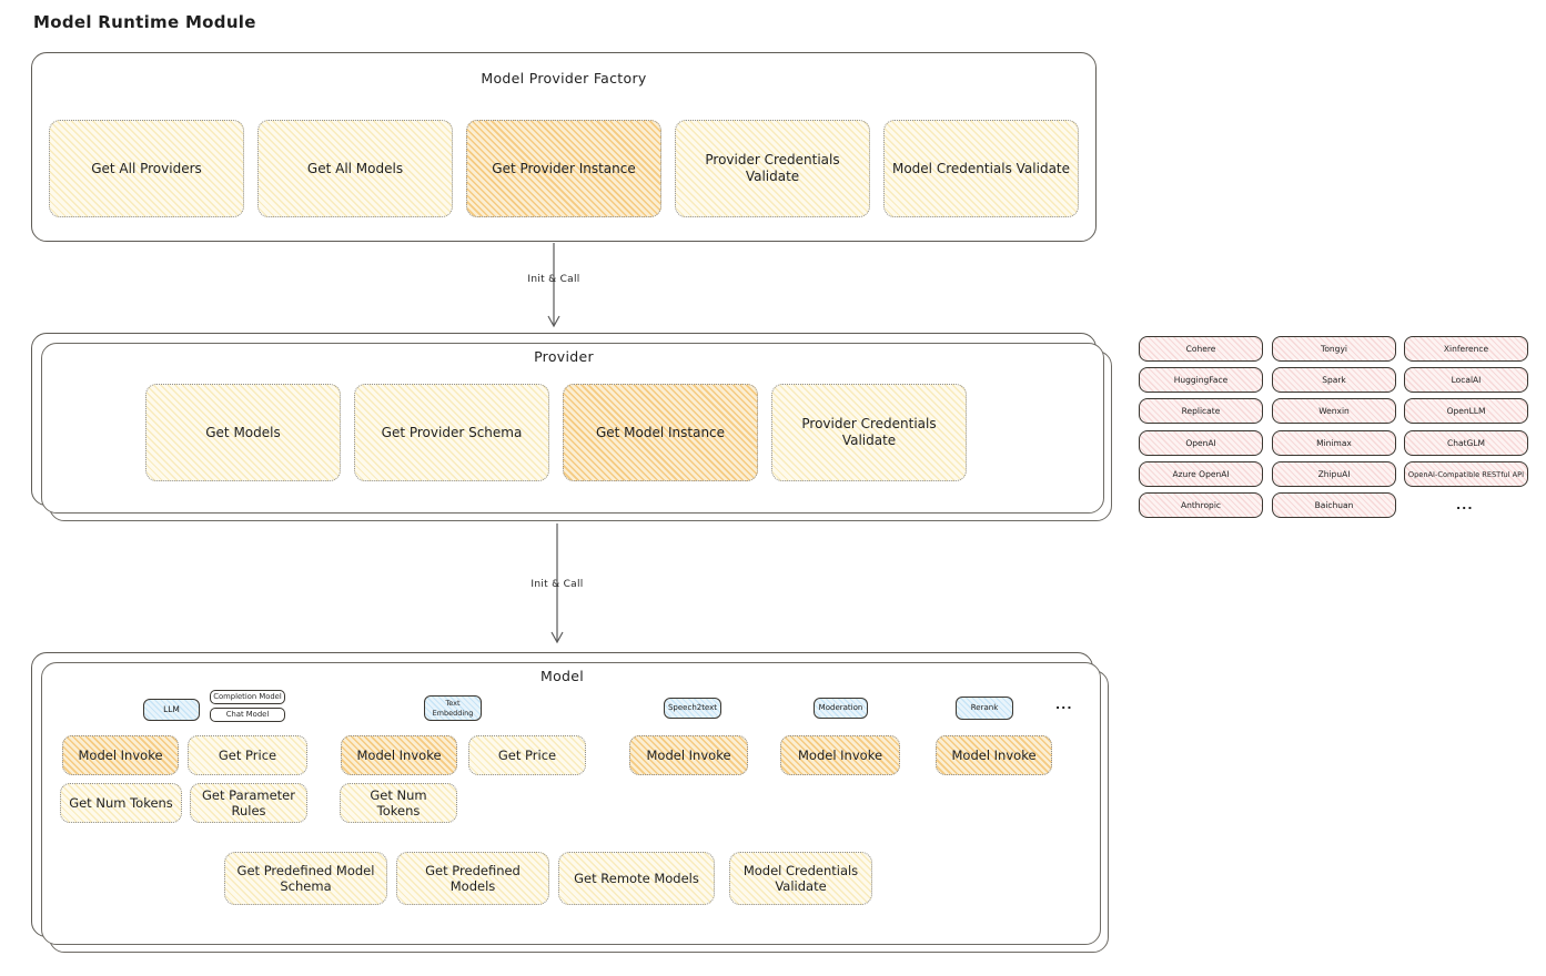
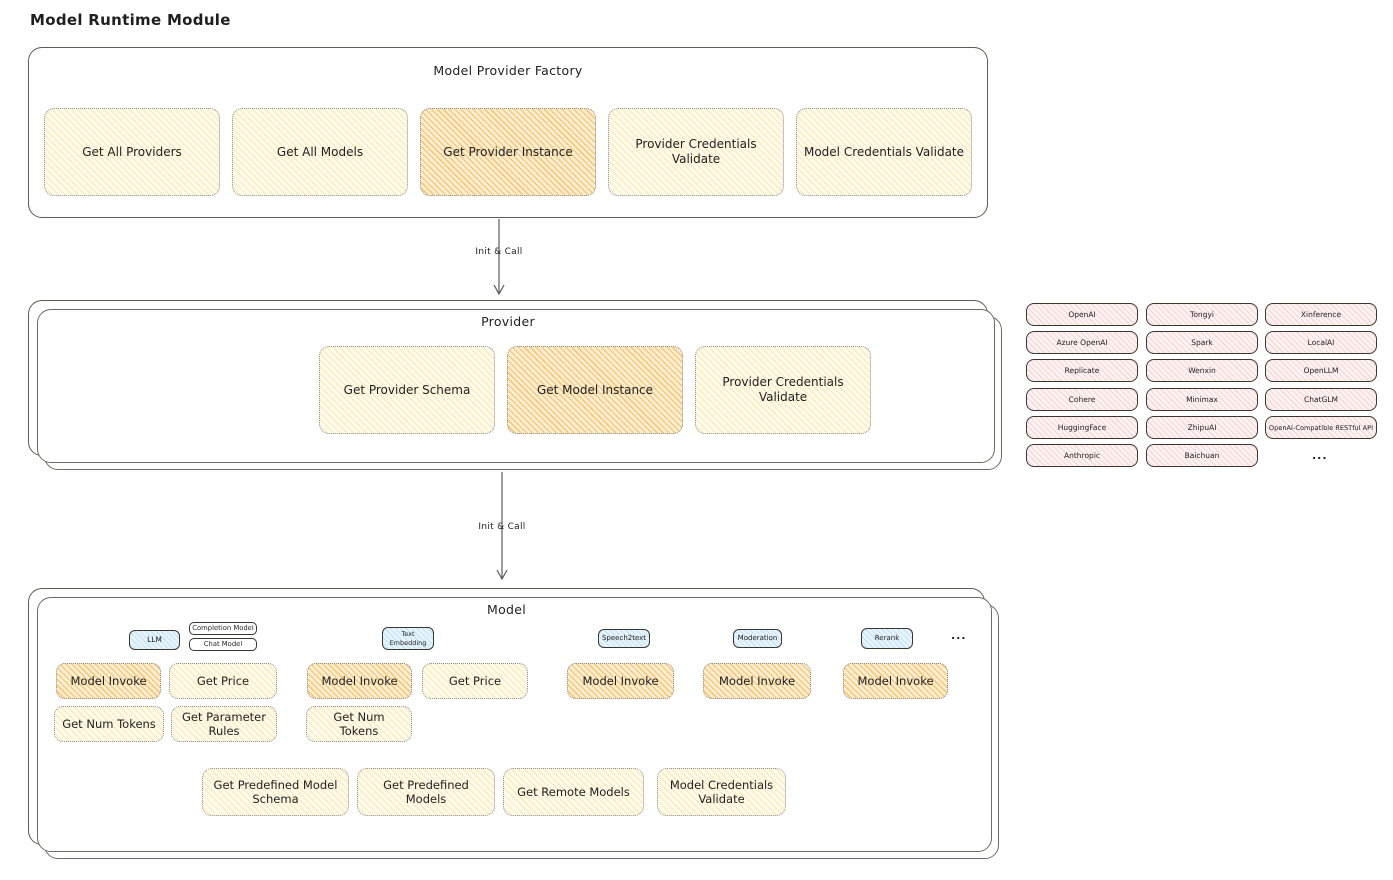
  Model Runtime Module
  Model Provider Factory
  Get All Providers
  Get All Models
  Get Provider Instance
  Provider Credentials Validate
  Model Credentials Validate
  Init & Call
  Provider
- Get Models
  Get Provider Schema
  Get Model Instance
  Provider Credentials Validate
- Cohere
+ OpenAI
- HuggingFace
+ Azure OpenAI
  Replicate
- OpenAI
+ Cohere
- Azure OpenAI
+ HuggingFace
  Anthropic
  Tongyi
  Spark
  Wenxin
  Minimax
  ZhipuAI
  Baichuan
  Xinference
  LocalAI
  OpenLLM
  ChatGLM
  OpenAI-Compatible RESTful API
  ...
  Init & Call
  Model
  LLM
  Completion Model
  Chat Model
  Text Embedding
  Speech2text
  Moderation
  Rerank
  ...
  Model Invoke
  Get Price
  Model Invoke
  Get Price
  Model Invoke
  Model Invoke
  Model Invoke
  Get Num Tokens
  Get Parameter Rules
  Get Num Tokens
  Get Predefined Model Schema
  Get Predefined Models
  Get Remote Models
  Model Credentials Validate
